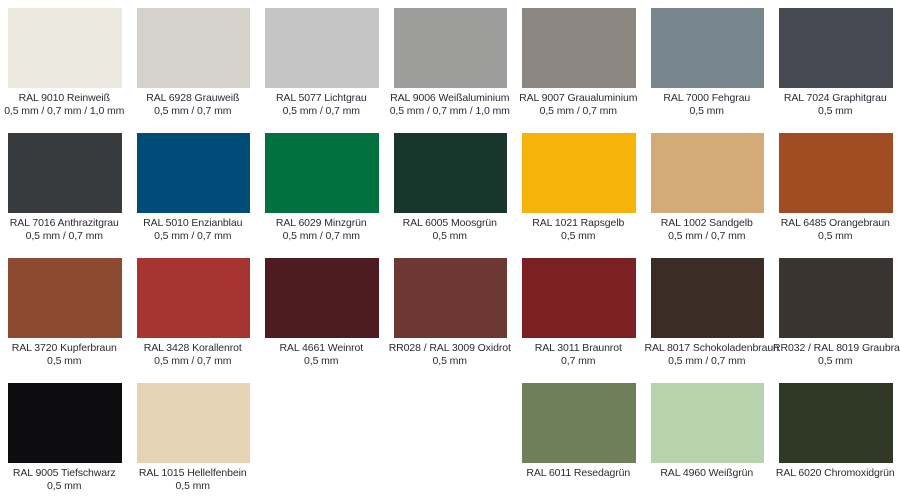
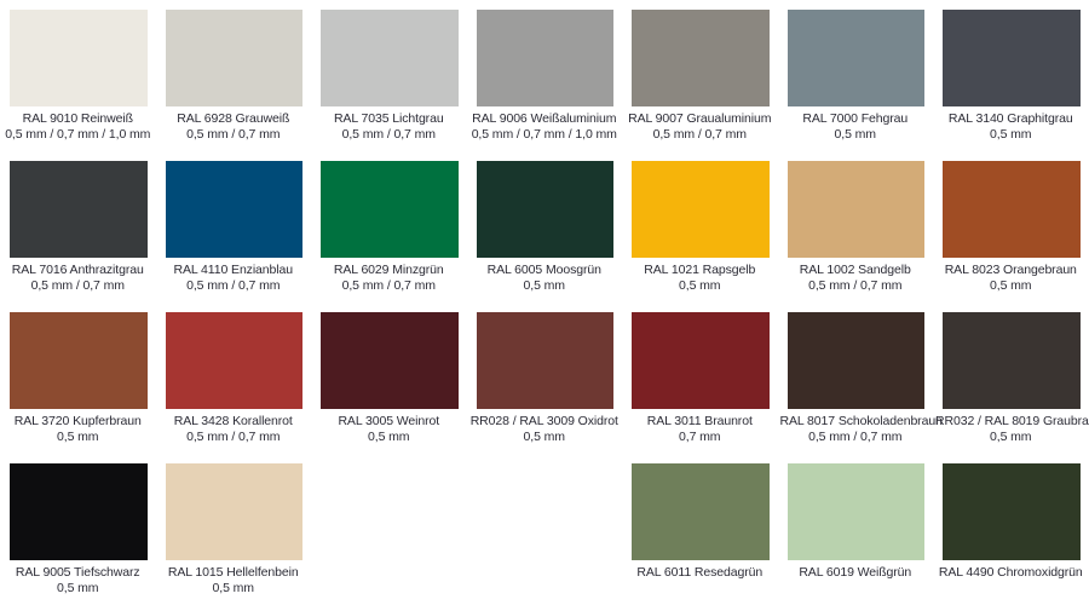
  RAL 9010 Reinweiß
  0,5 mm / 0,7 mm / 1,0 mm
  RAL 6928 Grauweiß
  0,5 mm / 0,7 mm
- RAL 5077 Lichtgrau
+ RAL 7035 Lichtgrau
  0,5 mm / 0,7 mm
  RAL 9006 Weißaluminium
  0,5 mm / 0,7 mm / 1,0 mm
  RAL 9007 Graualuminium
  0,5 mm / 0,7 mm
  RAL 7000 Fehgrau
  0,5 mm
- RAL 7024 Graphitgrau
+ RAL 3140 Graphitgrau
  0,5 mm
  RAL 7016 Anthrazitgrau
  0,5 mm / 0,7 mm
- RAL 5010 Enzianblau
+ RAL 4110 Enzianblau
  0,5 mm / 0,7 mm
  RAL 6029 Minzgrün
  0,5 mm / 0,7 mm
  RAL 6005 Moosgrün
  0,5 mm
  RAL 1021 Rapsgelb
  0,5 mm
  RAL 1002 Sandgelb
  0,5 mm / 0,7 mm
- RAL 6485 Orangebraun
+ RAL 8023 Orangebraun
  0,5 mm
  RAL 3720 Kupferbraun
  0,5 mm
  RAL 3428 Korallenrot
  0,5 mm / 0,7 mm
- RAL 4661 Weinrot
+ RAL 3005 Weinrot
  0,5 mm
  RR028 / RAL 3009 Oxidrot
  0,5 mm
  RAL 3011 Braunrot
  0,7 mm
  RAL 8017 Schokoladenbra
  0,5 mm / 0,7 mm
  RR032 / RAL 8019 Graubra
  0,5 mm
  RAL 9005 Tiefschwarz
  0,5 mm
  RAL 1015 Hellelfenbein
  0,5 mm
  RAL 6011 Resedagrün
- RAL 4960 Weißgrün
+ RAL 6019 Weißgrün
- RAL 6020 Chromoxidgrün
+ RAL 4490 Chromoxidgrün
